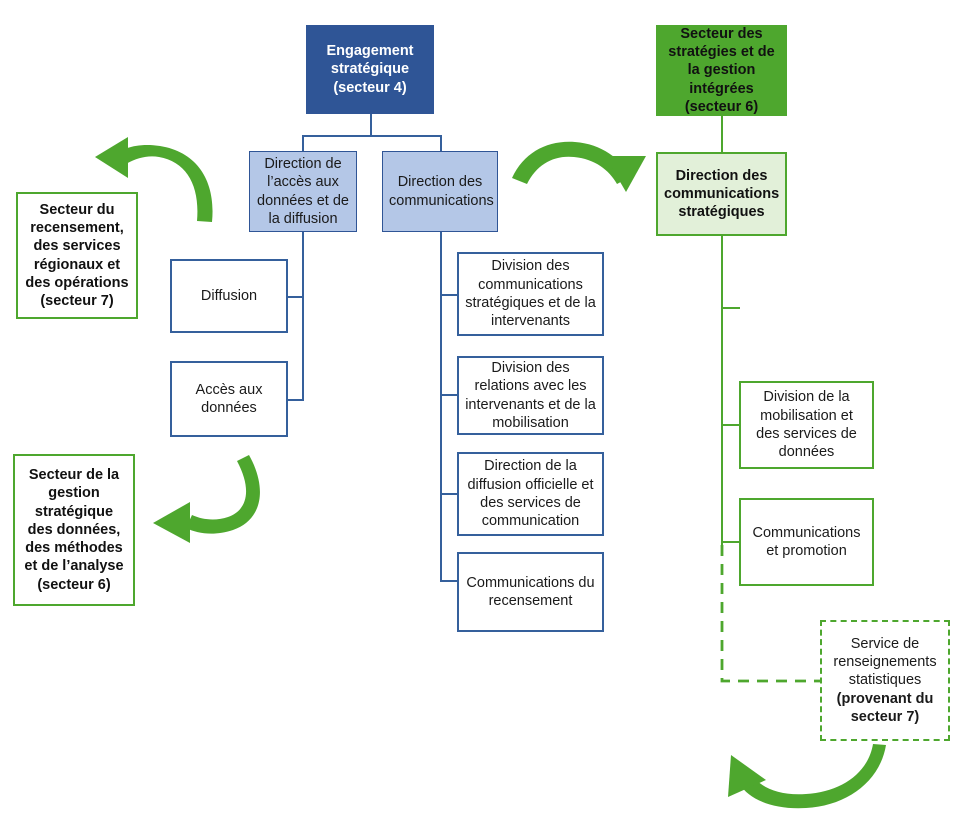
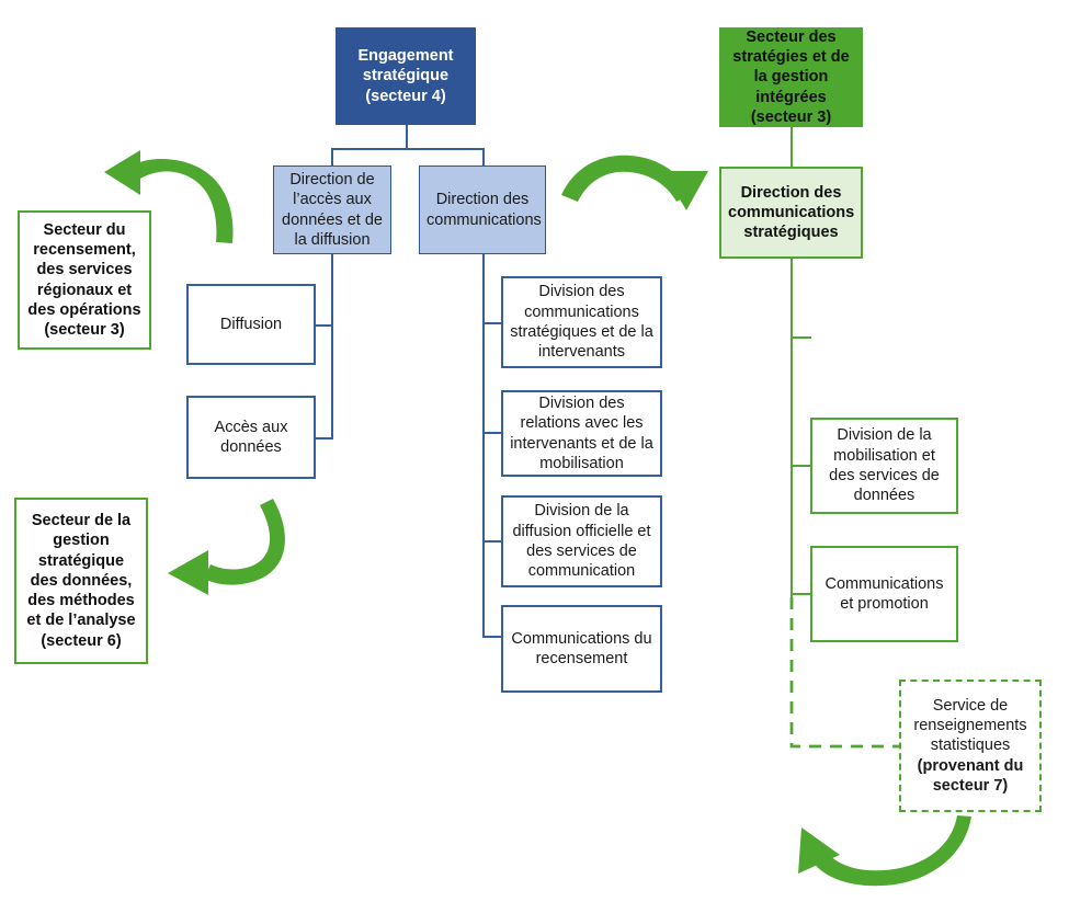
  Engagement stratégique (secteur 4)
  Direction de l’accès aux données et de la diffusion
  Direction des communications
  Diffusion
  Accès aux données
  Division des communications stratégiques et de la intervenants
  Division des relations avec les intervenants et de la mobilisation
- Direction de la diffusion officielle et des services de communication
+ Division de la diffusion officielle et des services de communication
  Communications du recensement
- Secteur des stratégies et de la gestion intégrées (secteur 6)
+ Secteur des stratégies et de la gestion intégrées (secteur 3)
  Direction des communications stratégiques
  Division de la mobilisation et des services de données
  Communications et promotion
  Service de
  renseignements
  statistiques
  (provenant du secteur 7)
- Secteur du recensement, des services régionaux et des opérations (secteur 7)
+ Secteur du recensement, des services régionaux et des opérations (secteur 3)
  Secteur de la gestion stratégique des données, des méthodes et de l’analyse (secteur 6)
